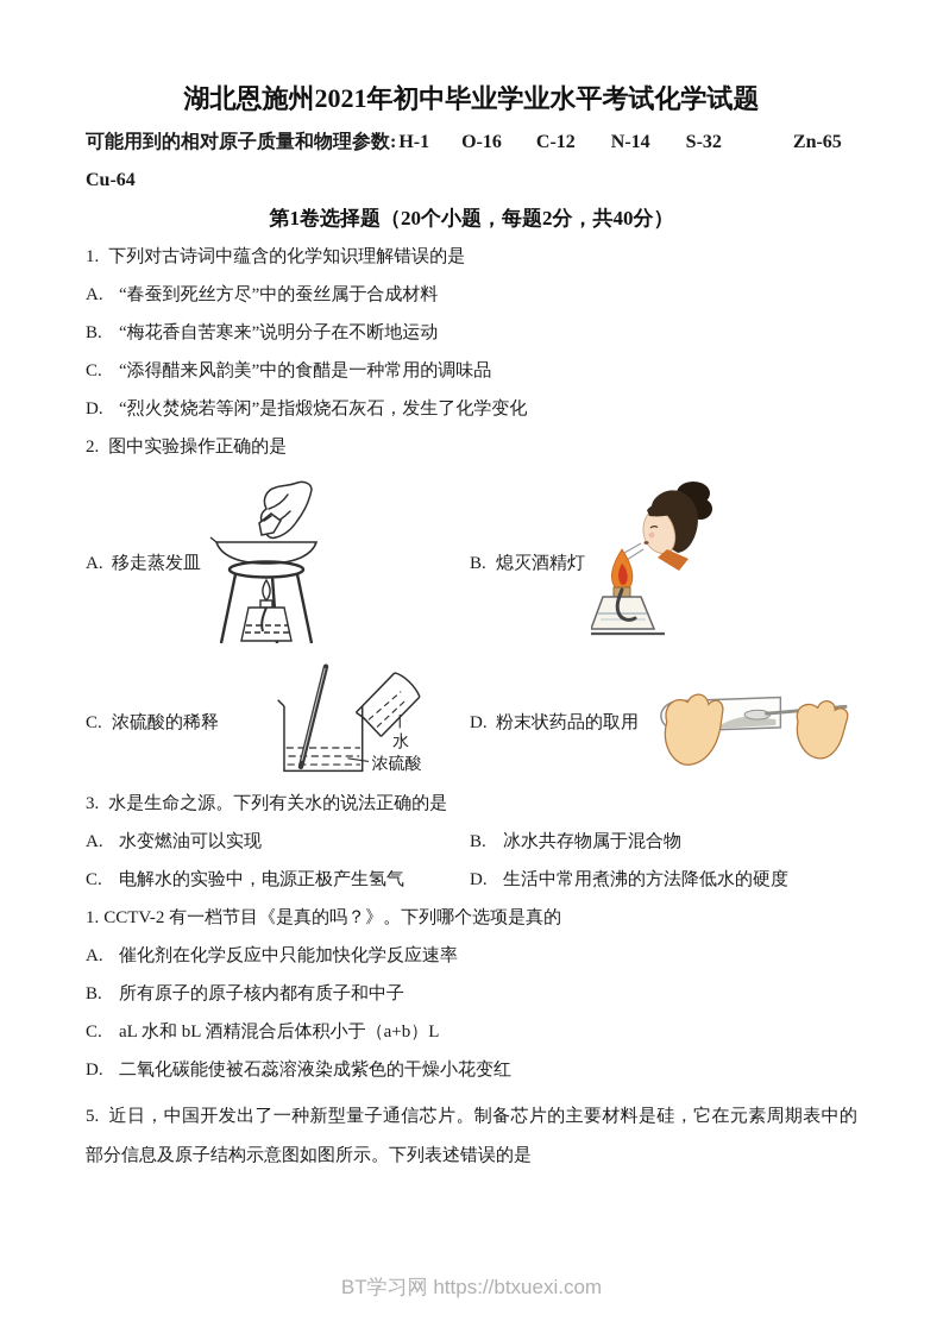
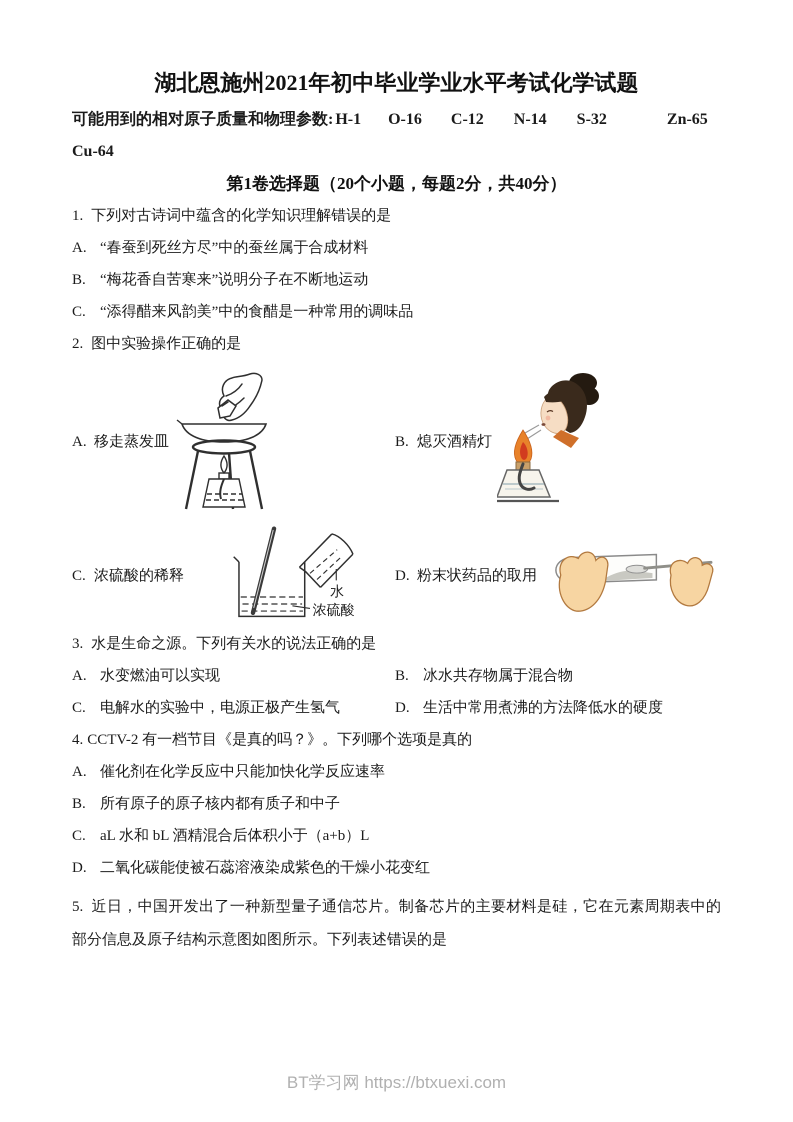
  湖北恩施州2021年初中毕业学业水平考试化学试题
  可能用到的相对原子质量和物理参数:H-1 O-16 C-12 N-14 S-32 Zn-65
  Cu-64
  第1卷选择题（20个小题，每题2分，共40分）
  1. 下列对古诗词中蕴含的化学知识理解错误的是
  A. “春蚕到死丝方尽”中的蚕丝属于合成材料
  B. “梅花香自苦寒来”说明分子在不断地运动
  C. “添得醋来风韵美”中的食醋是一种常用的调味品
- D. “烈火焚烧若等闲”是指煅烧石灰石，发生了化学变化
  2. 图中实验操作正确的是
  A. 移走蒸发皿
  B. 熄灭酒精灯
  C. 浓硫酸的稀释
  水
  浓硫酸
  D. 粉末状药品的取用
  3. 水是生命之源。下列有关水的说法正确的是
  A. 水变燃油可以实现
  B. 冰水共存物属于混合物
  C. 电解水的实验中，电源正极产生氢气
  D. 生活中常用煮沸的方法降低水的硬度
- 1. CCTV-2 有一档节目《是真的吗？》。下列哪个选项是真的
+ 4. CCTV-2 有一档节目《是真的吗？》。下列哪个选项是真的
  A. 催化剂在化学反应中只能加快化学反应速率
  B. 所有原子的原子核内都有质子和中子
  C. aL 水和 bL 酒精混合后体积小于（a+b）L
  D. 二氧化碳能使被石蕊溶液染成紫色的干燥小花变红
  5. 近日，中国开发出了一种新型量子通信芯片。制备芯片的主要材料是硅，它在元素周期表中的部分信息及原子结构示意图如图所示。下列表述错误的是
  BT学习网 https://btxuexi.com
